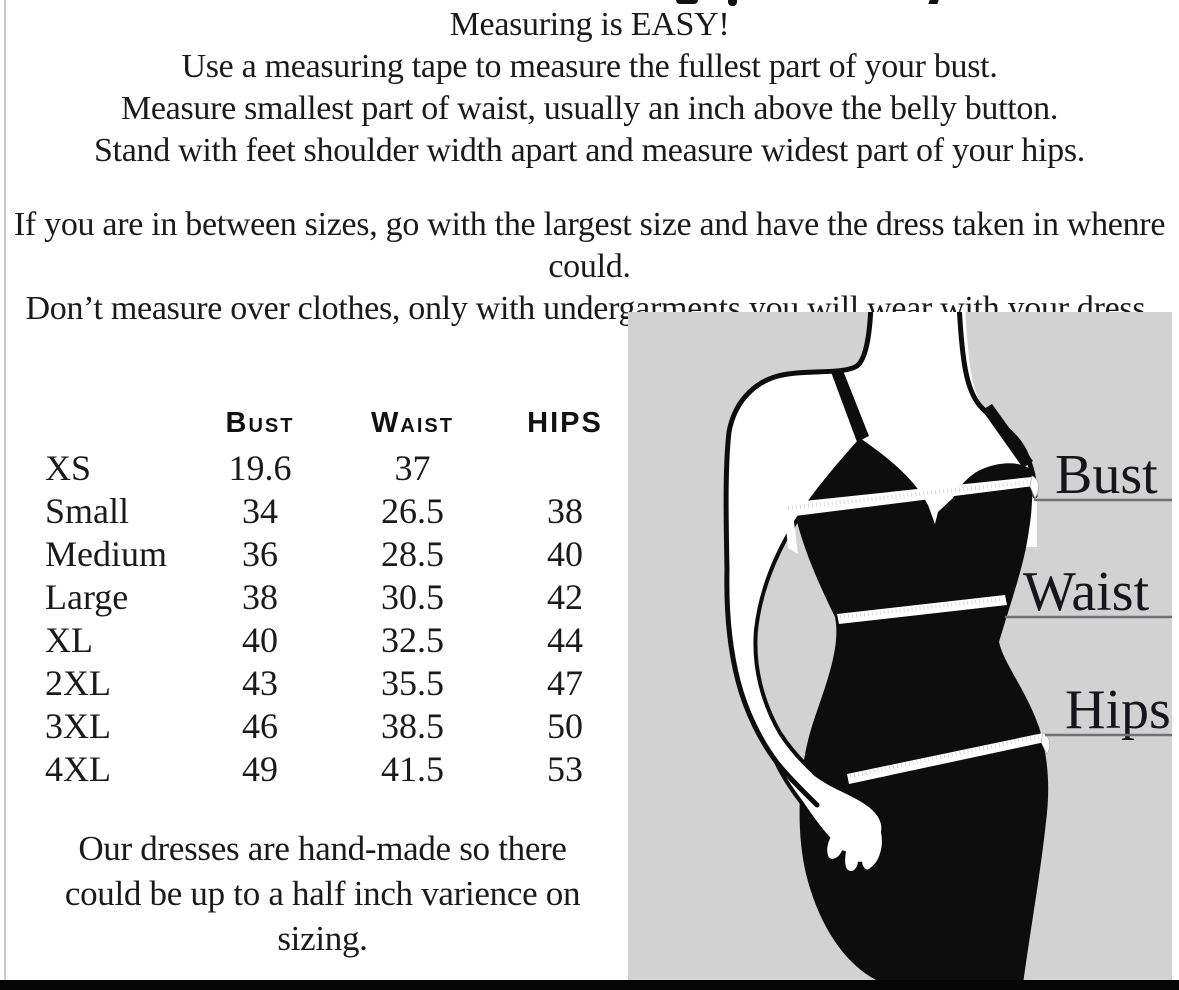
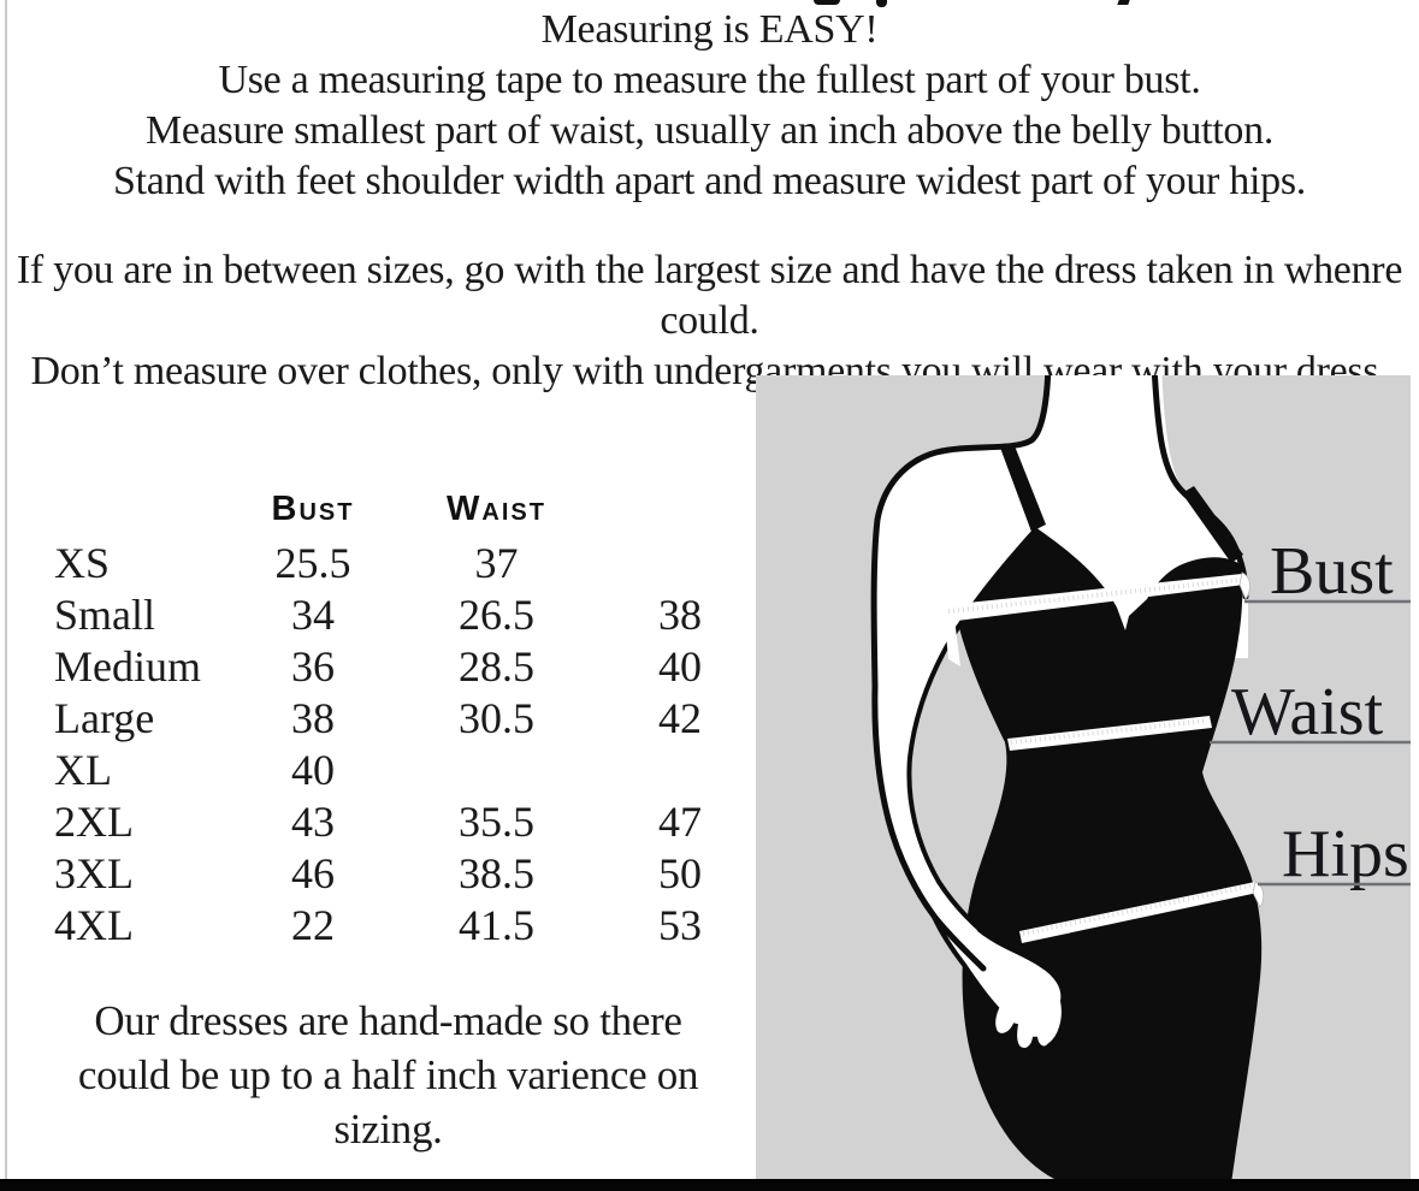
  Measuring is EASY!
  Use a measuring tape to measure the fullest part of your bust.
  Measure smallest part of waist, usually an inch above the belly button.
  Stand with feet shoulder width apart and measure widest part of your hips.
  If you are in between sizes, go with the largest size and have the dress taken in whenre could.
  Don’t measure over clothes, only with undergarments you will wear with your dress.
  Bust
  Waist
- HIPS
  XS
- 19.6
+ 25.5
  37
  Small
  34
  26.5
  38
  Medium
  36
  28.5
  40
  Large
  38
  30.5
  42
  XL
  40
- 32.5
- 44
  2XL
  43
  35.5
  47
  3XL
  46
  38.5
  50
  4XL
- 49
+ 22
  41.5
  53
  Our dresses are hand-made so there
  could be up to a half inch varience on
  sizing.
  Bust
  Waist
  Hips
